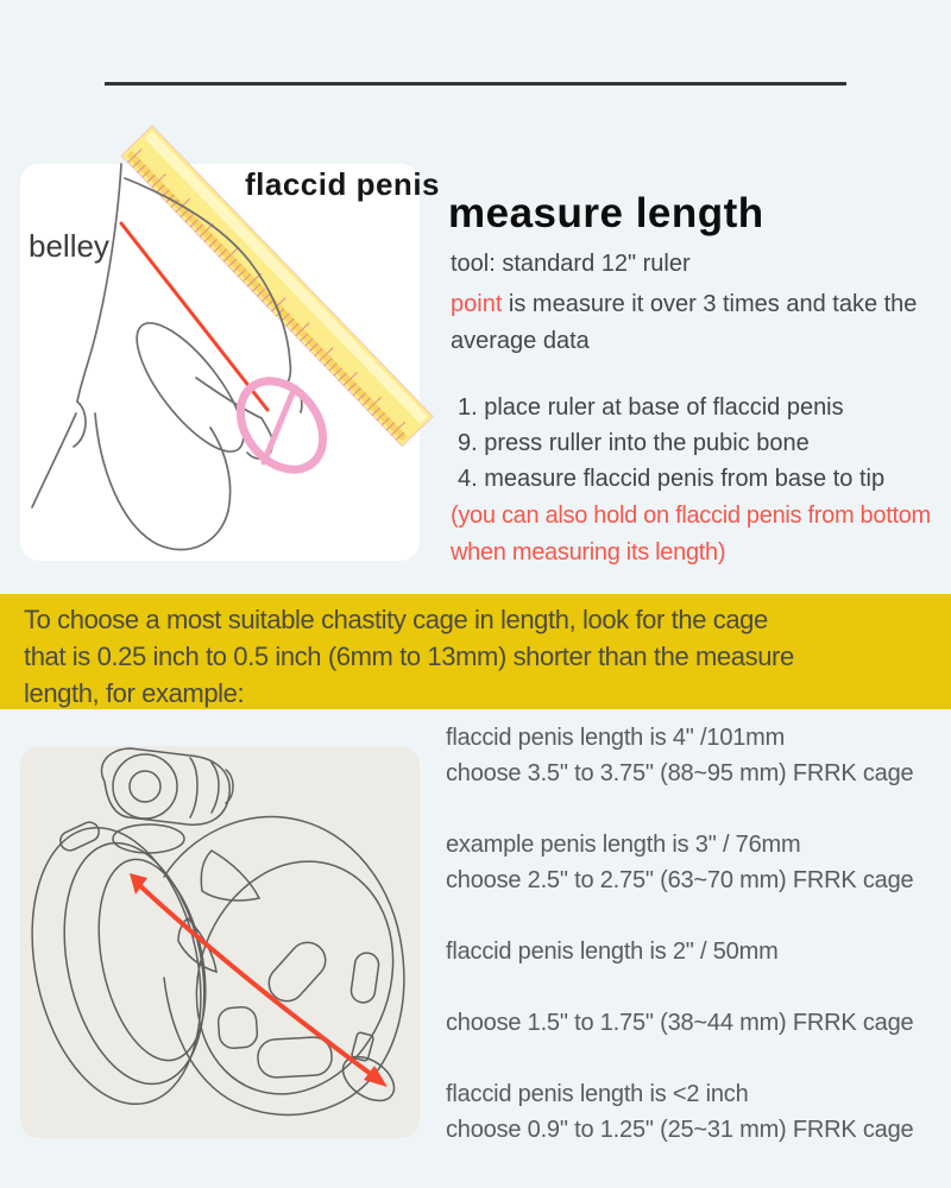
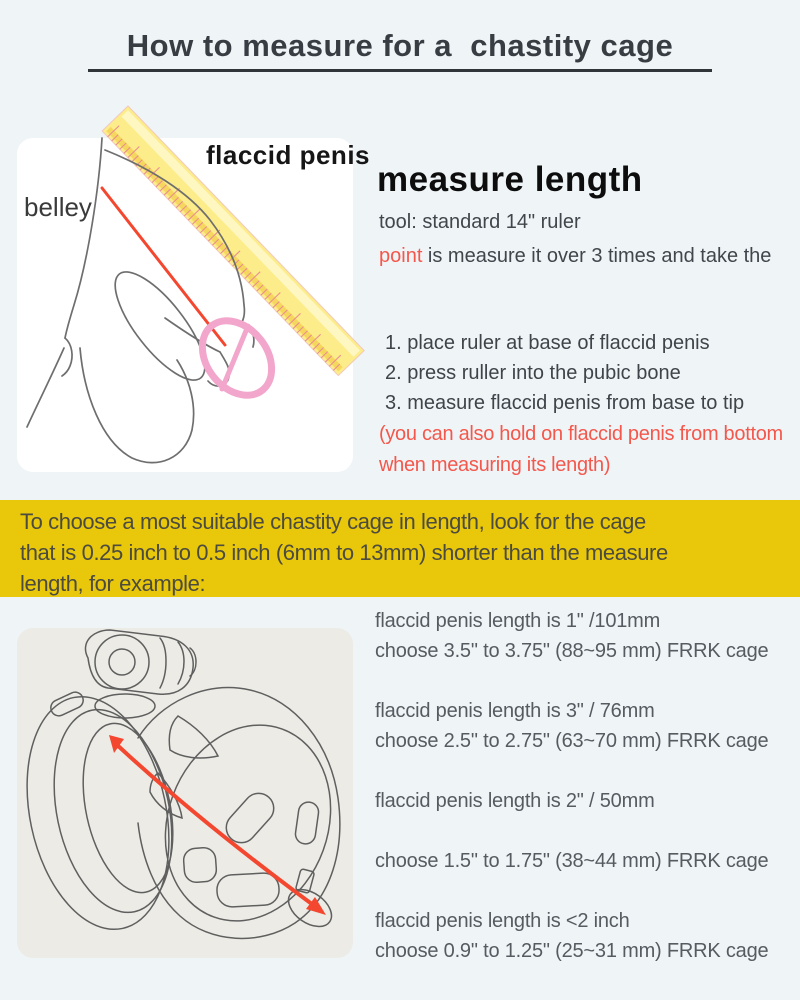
+ How to measure for a chastity cage
  flaccid penis
  belley
  measure length
- tool: standard 12" ruler
+ tool: standard 14" ruler
  point is measure it over 3 times and take the
- average data
  1. place ruler at base of flaccid penis
- 9. press ruller into the pubic bone
+ 2. press ruller into the pubic bone
- 4. measure flaccid penis from base to tip
+ 3. measure flaccid penis from base to tip
  (you can also hold on flaccid penis from bottom
  when measuring its length)
  To choose a most suitable chastity cage in length, look for the cage
  that is 0.25 inch to 0.5 inch (6mm to 13mm) shorter than the measure
  length, for example:
- flaccid penis length is 4" /101mm
+ flaccid penis length is 1" /101mm
  choose 3.5" to 3.75" (88~95 mm) FRRK cage
- example penis length is 3" / 76mm
+ flaccid penis length is 3" / 76mm
  choose 2.5" to 2.75" (63~70 mm) FRRK cage
  flaccid penis length is 2" / 50mm
  choose 1.5" to 1.75" (38~44 mm) FRRK cage
  flaccid penis length is <2 inch
  choose 0.9" to 1.25" (25~31 mm) FRRK cage
